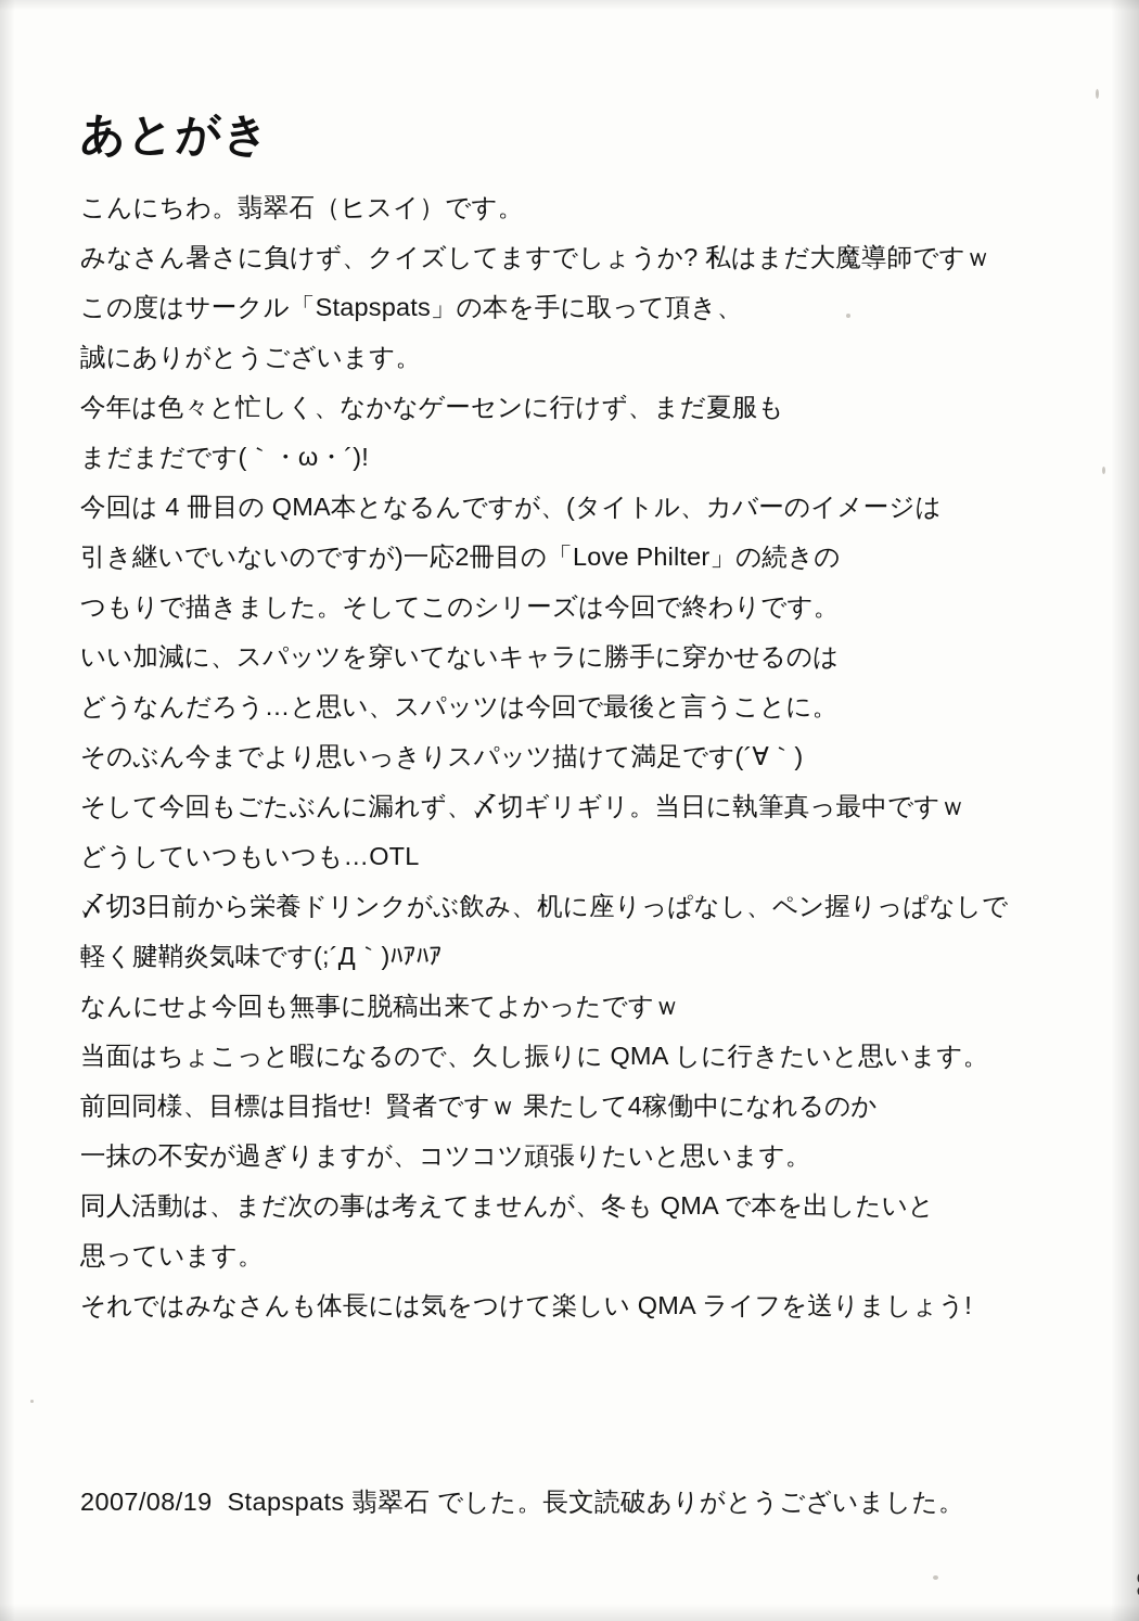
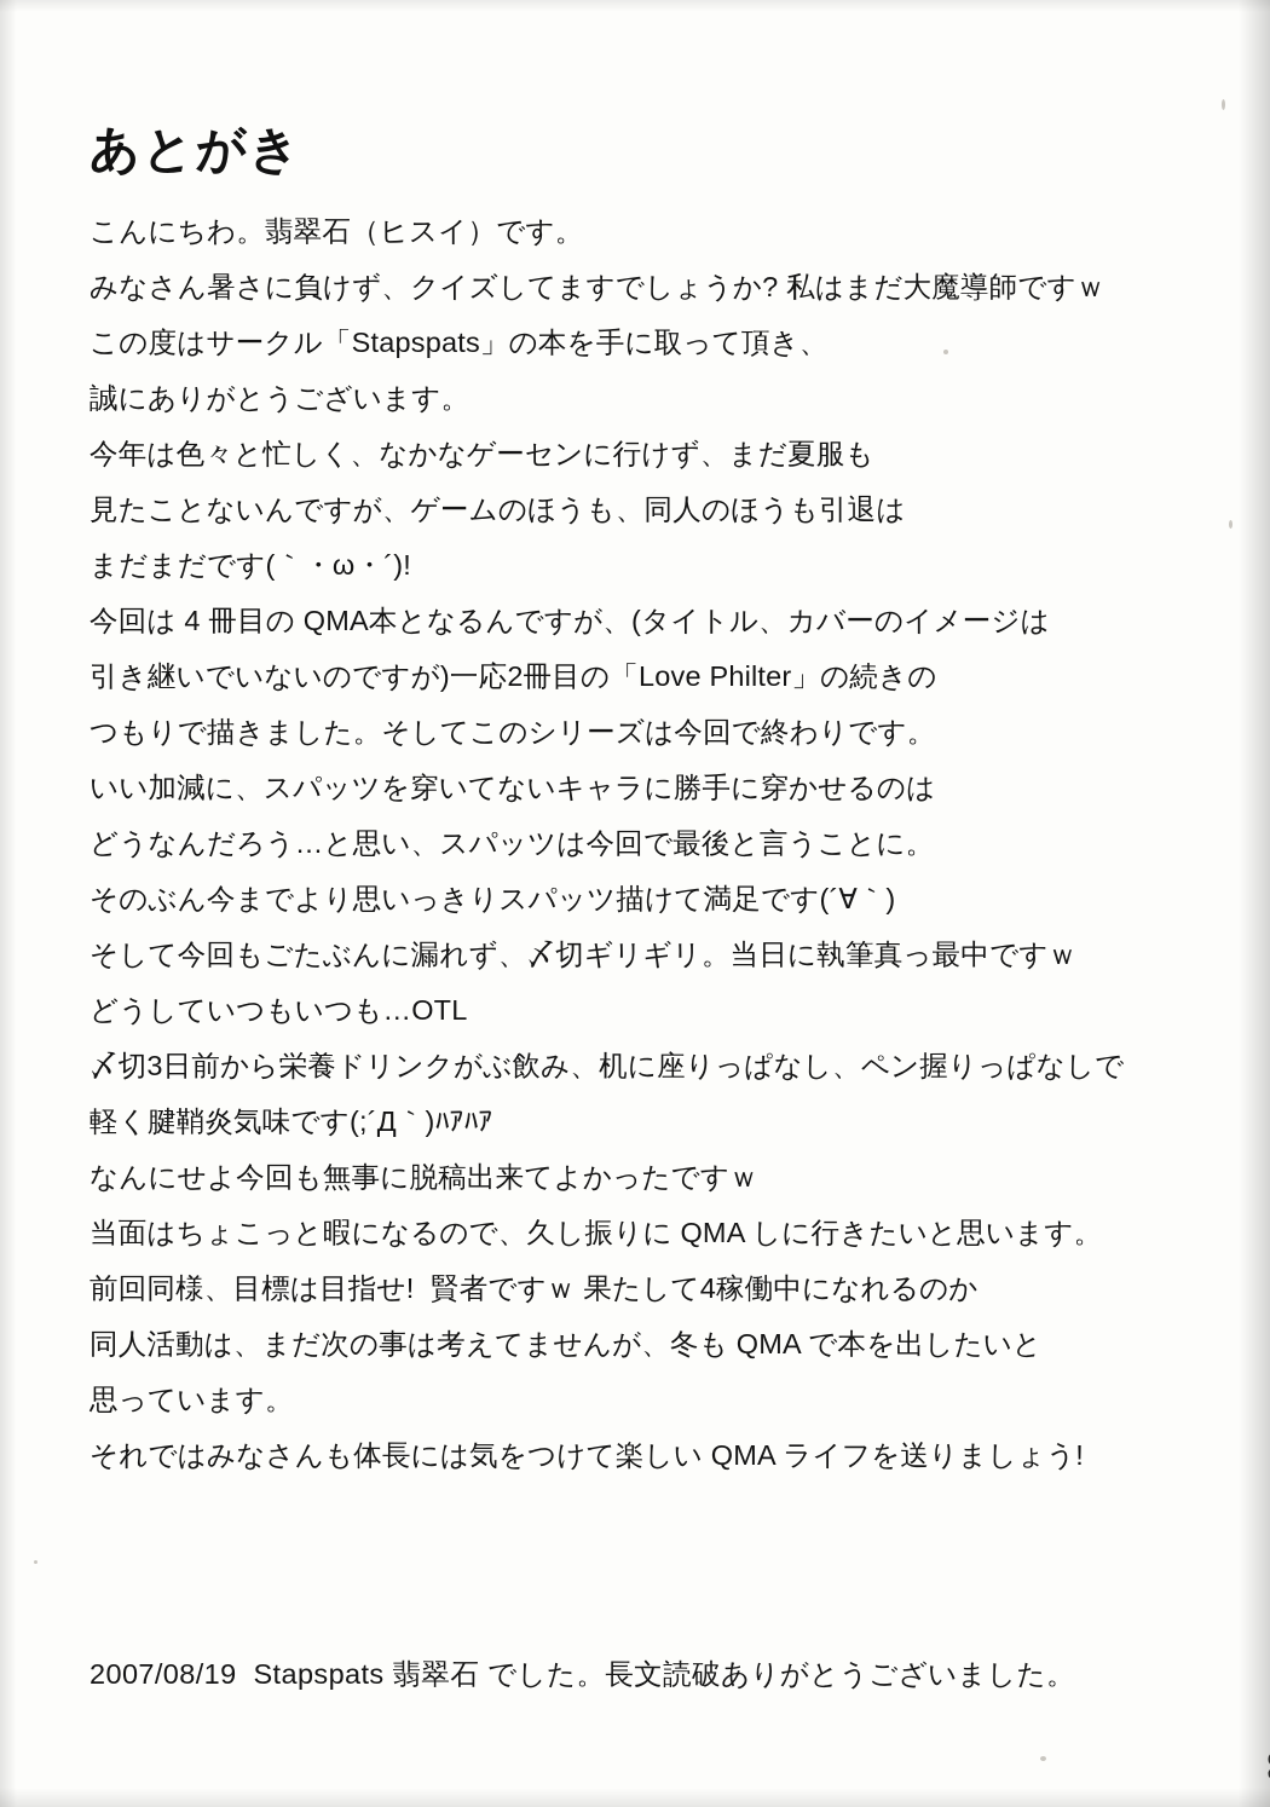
  あとがき
  こんにちわ。翡翠石（ヒスイ）です。
  みなさん暑さに負けず、クイズしてますでしょうか? 私はまだ大魔導師ですｗ
  この度はサークル「Stapspats」の本を手に取って頂き、
  誠にありがとうございます。
  今年は色々と忙しく、なかなゲーセンに行けず、まだ夏服も
+ 見たことないんですが、ゲームのほうも、同人のほうも引退は
  まだまだです(｀・ω・´)!
  今回は 4 冊目の QMA本となるんですが、(タイトル、カバーのイメージは
  引き継いでいないのですが)一応2冊目の「Love Philter」の続きの
  つもりで描きました。そしてこのシリーズは今回で終わりです。
  いい加減に、スパッツを穿いてないキャラに勝手に穿かせるのは
  どうなんだろう…と思い、スパッツは今回で最後と言うことに。
  そのぶん今までより思いっきりスパッツ描けて満足です(´∀｀)
  そして今回もごたぶんに漏れず、〆切ギリギリ。当日に執筆真っ最中ですｗ
  どうしていつもいつも…OTL
  〆切3日前から栄養ドリンクがぶ飲み、机に座りっぱなし、ペン握りっぱなしで
  軽く腱鞘炎気味です(;´Д｀)ﾊｱﾊｱ
  なんにせよ今回も無事に脱稿出来てよかったですｗ
  当面はちょこっと暇になるので、久し振りに QMA しに行きたいと思います。
  前回同様、目標は目指せ! 賢者ですｗ 果たして4稼働中になれるのか
- 一抹の不安が過ぎりますが、コツコツ頑張りたいと思います。
  同人活動は、まだ次の事は考えてませんが、冬も QMA で本を出したいと
  思っています。
  それではみなさんも体長には気をつけて楽しい QMA ライフを送りましょう!
  2007/08/19 Stapspats 翡翠石 でした。長文読破ありがとうございました。
